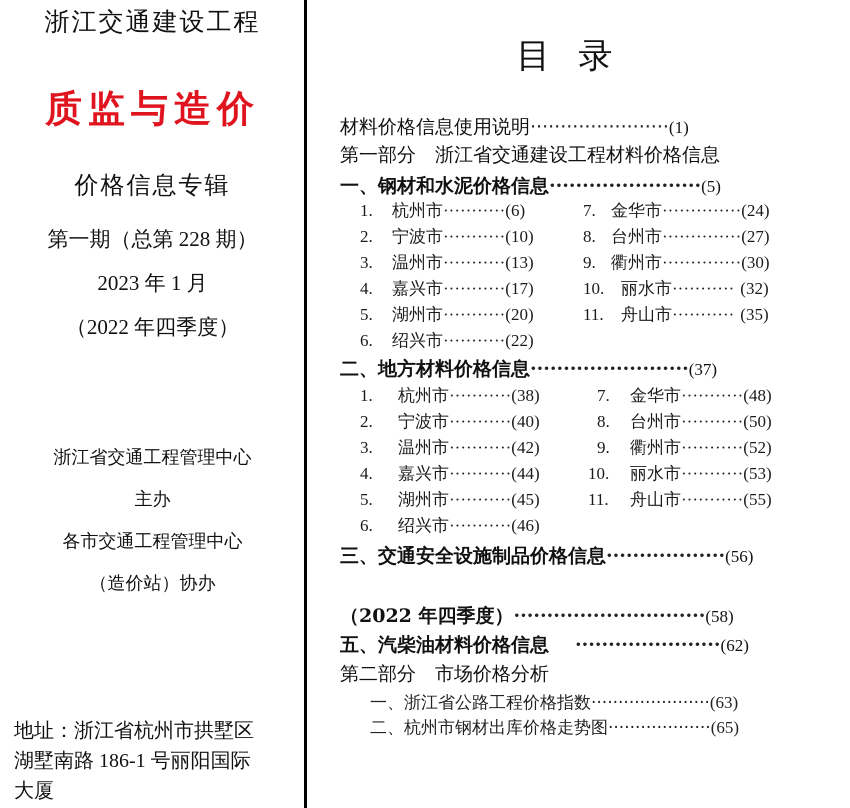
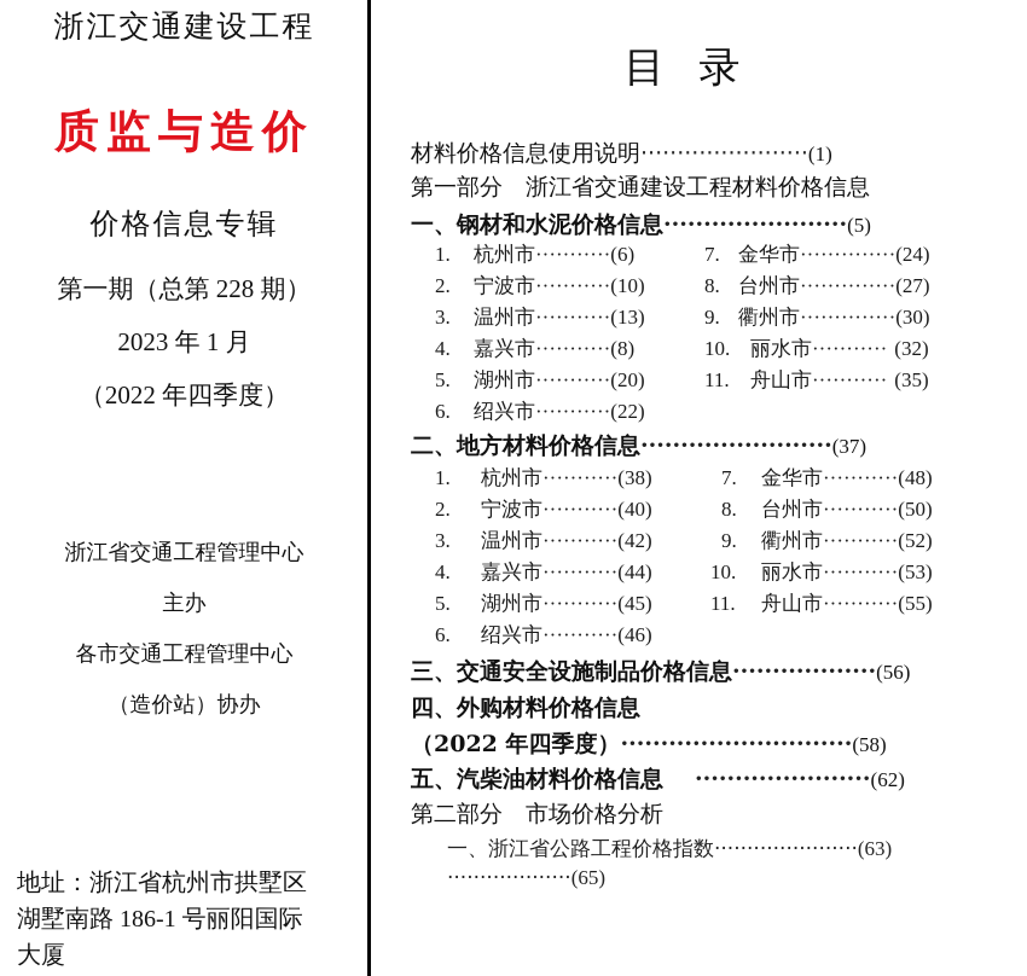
  浙江交通建设工程
  质监与造价
  价格信息专辑
  第一期（总第 228 期）
  2023 年 1 月
  （2022 年四季度）
  浙江省交通工程管理中心
  主办
  各市交通工程管理中心
  （造价站）协办
  地址：浙江省杭州市拱墅区
  湖墅南路 186-1 号丽阳国际
  大厦
  目录
  材料价格信息使用说明
  ·······················
  (1)
  第一部分 浙江省交通建设工程材料价格信息
  一、钢材和水泥价格信息
  ·······················
  (5)
  1.
  杭州市
  ···········
  (6)
  2.
  宁波市
  ···········
  (10)
  3.
  温州市
  ···········
  (13)
  4.
  嘉兴市
  ···········
- (17)
+ (8)
  5.
  湖州市
  ···········
  (20)
  6.
  绍兴市
  ···········
  (22)
  7.
  金华市
  ··············
  (24)
  8.
  台州市
  ··············
  (27)
  9.
  衢州市
  ··············
  (30)
  10.
  丽水市
  ···········
  (32)
  11.
  舟山市
  ···········
  (35)
  二、地方材料价格信息
  ························
  (37)
  1.
  杭州市
  ···········
  (38)
  2.
  宁波市
  ···········
  (40)
  3.
  温州市
  ···········
  (42)
  4.
  嘉兴市
  ···········
  (44)
  5.
  湖州市
  ···········
  (45)
  6.
  绍兴市
  ···········
  (46)
  7.
  金华市
  ···········
  (48)
  8.
  台州市
  ···········
  (50)
  9.
  衢州市
  ···········
  (52)
  10.
  丽水市
  ···········
  (53)
  11.
  舟山市
  ···········
  (55)
  三、交通安全设施制品价格信息
  ··················
  (56)
+ 四、外购材料价格信息
  （2022 年四季度）
  ·····························
  (58)
  五、汽柴油材料价格信息
  ······················
  (62)
  第二部分 市场价格分析
  一、浙江省公路工程价格指数
  ······················
  (63)
- 二、杭州市钢材出库价格走势图
  ···················
  (65)
